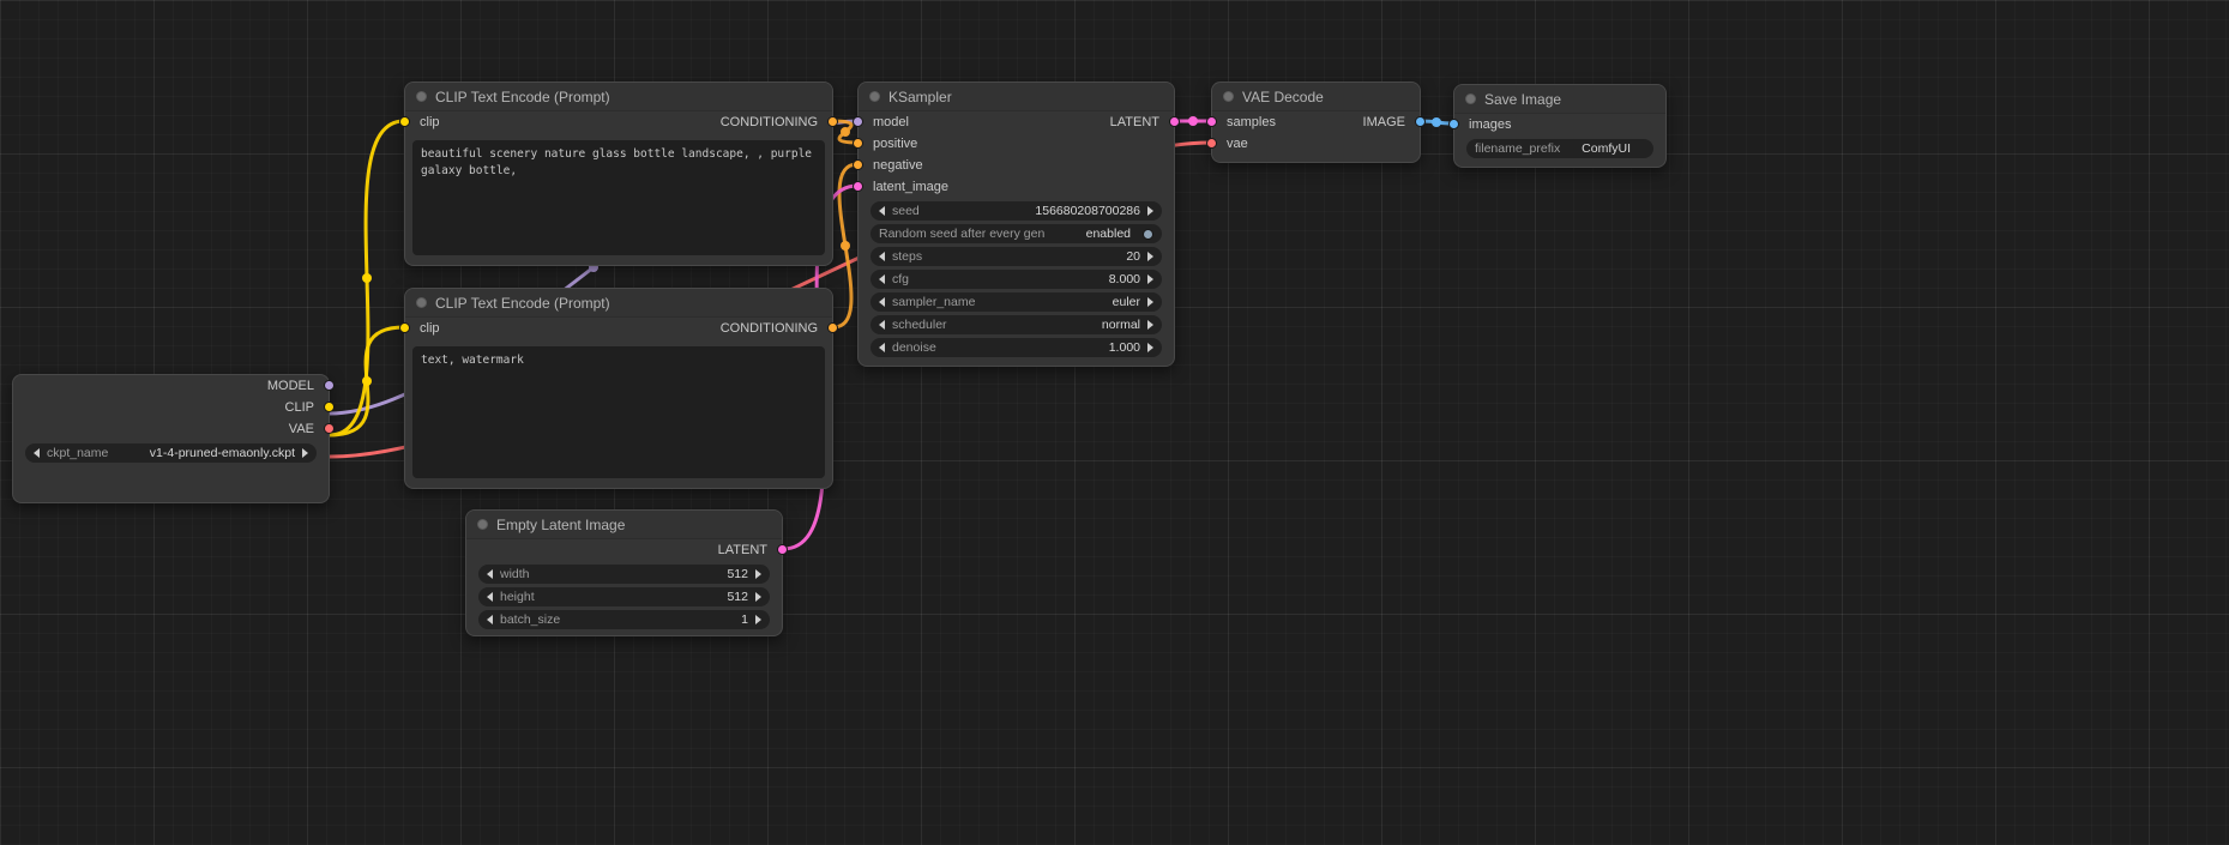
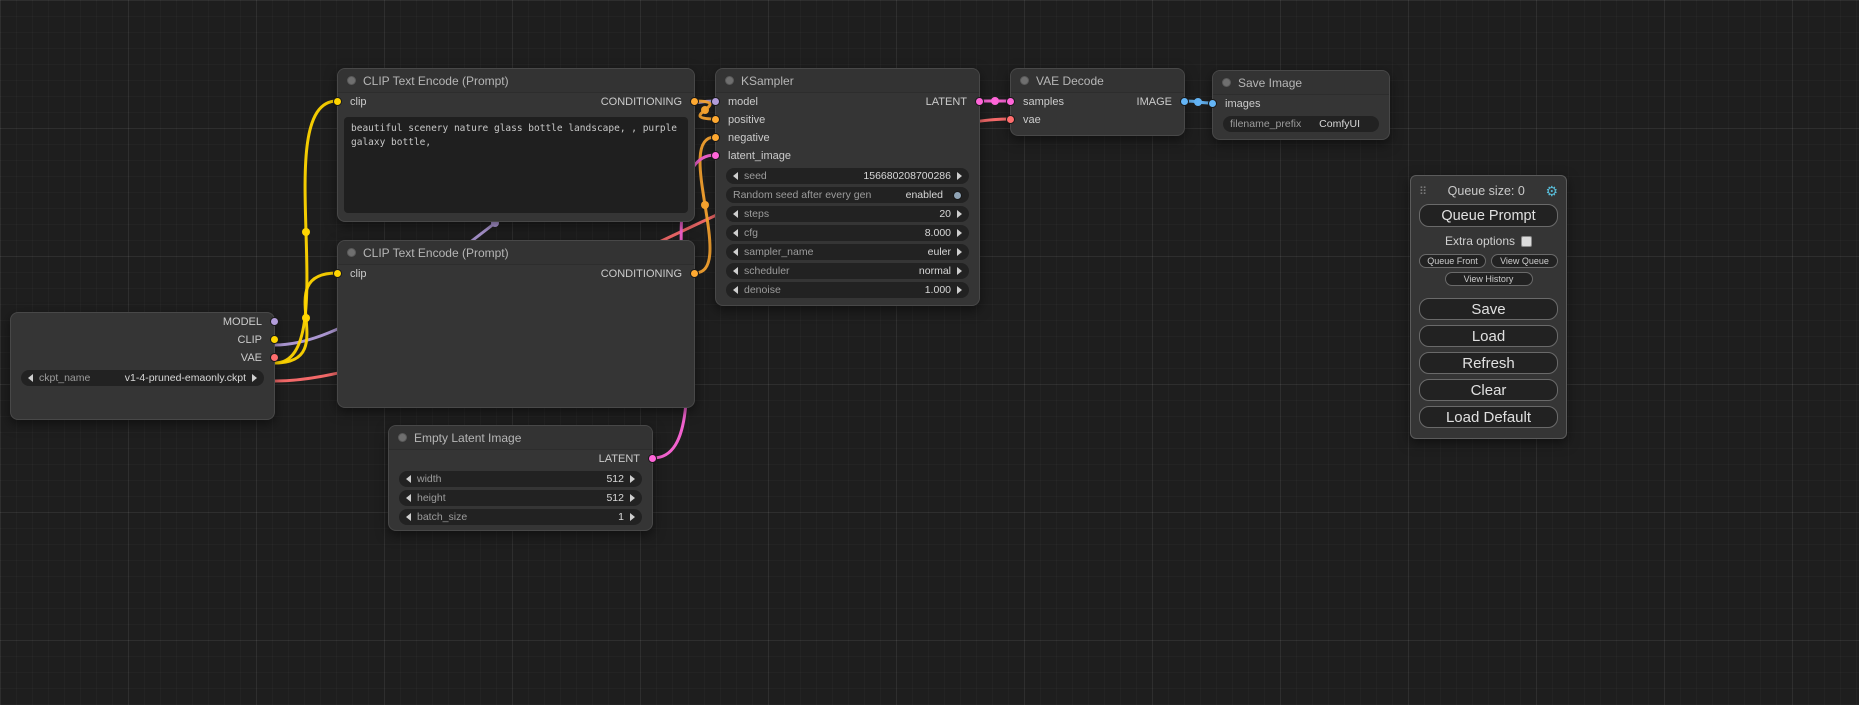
  MODEL
  CLIP
  VAE
  ckpt_name
  v1-4-pruned-emaonly.ckpt
  CLIP Text Encode (Prompt)
  clip
  CONDITIONING
  beautiful scenery nature glass bottle landscape, , purple galaxy bottle,
  CLIP Text Encode (Prompt)
  clip
  CONDITIONING
- text, watermark
  Empty Latent Image
  LATENT
  width
  512
  height
  512
  batch_size
  1
  KSampler
  model
  LATENT
  positive
  negative
  latent_image
  seed
  156680208700286
  Random seed after every gen
  enabled
  steps
  20
  cfg
  8.000
  sampler_name
  euler
  scheduler
  normal
  denoise
  1.000
  VAE Decode
  samples
  IMAGE
  vae
  Save Image
  images
  filename_prefix
  ComfyUI
+ ⠿
+ Queue size: 0
+ ⚙
+ Queue Prompt
+ Extra options
+ Queue Front
+ View Queue
+ View History
+ Save
+ Load
+ Refresh
+ Clear
+ Load Default
